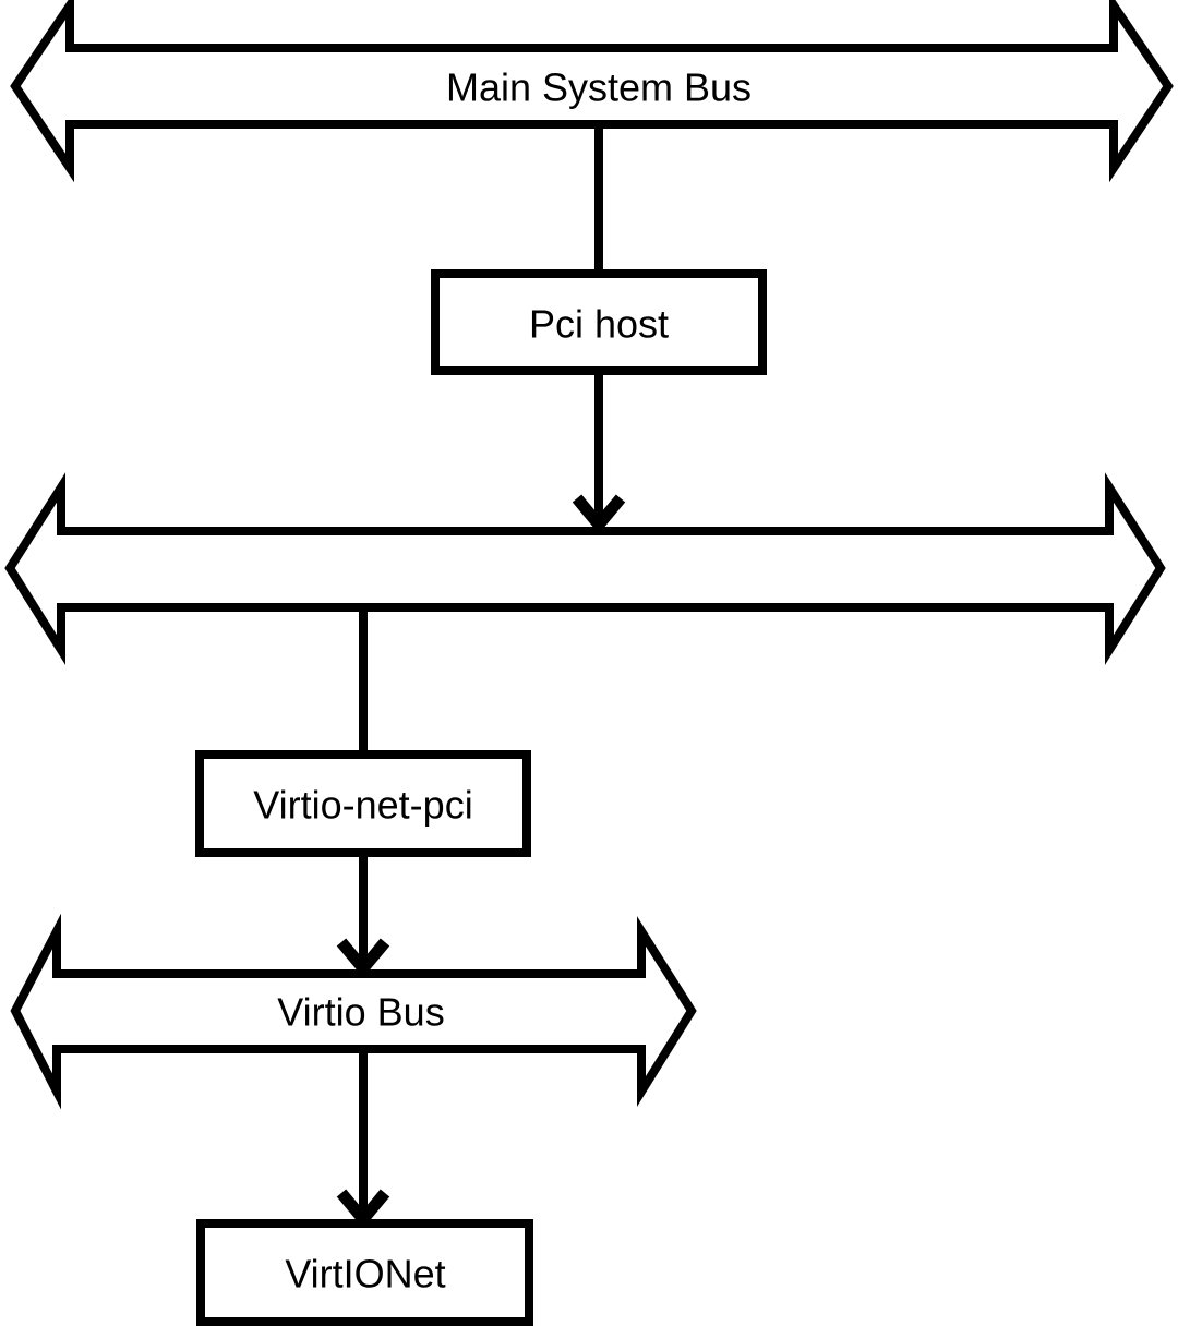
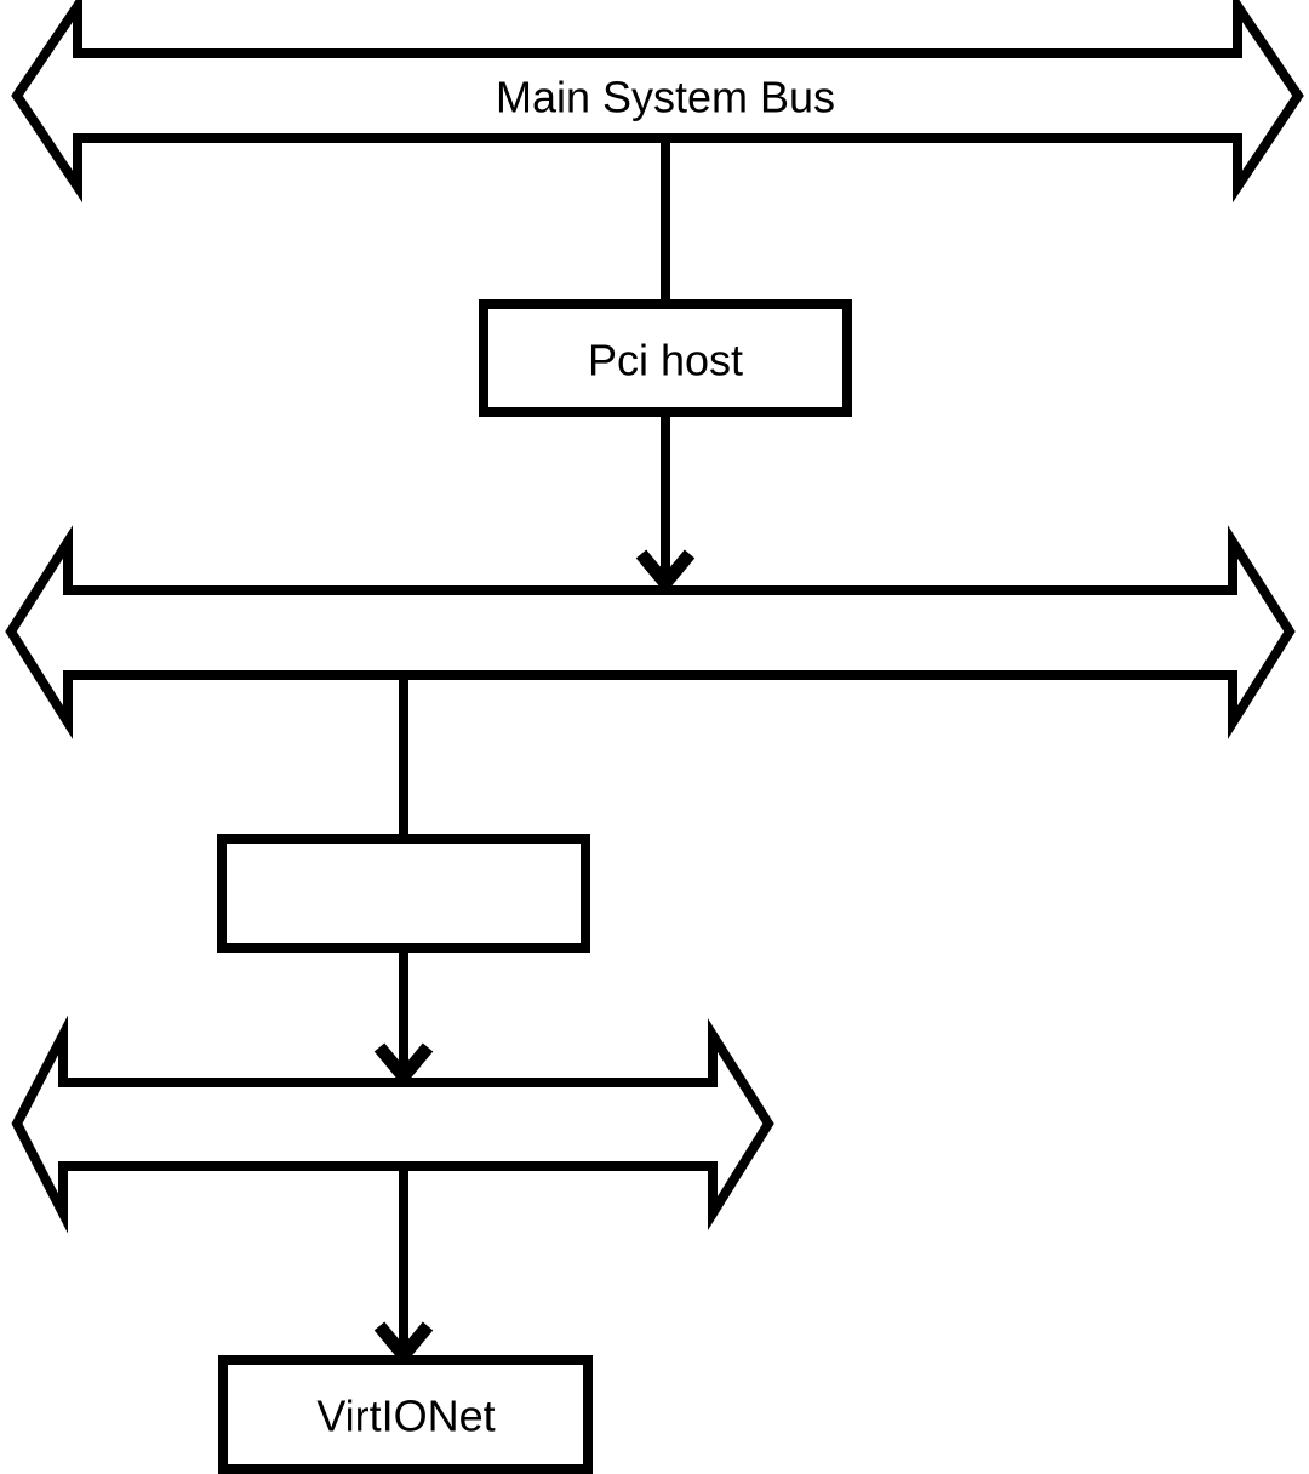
  Main System Bus
  Pci host
- Virtio-net-pci
- Virtio Bus
  VirtIONet
